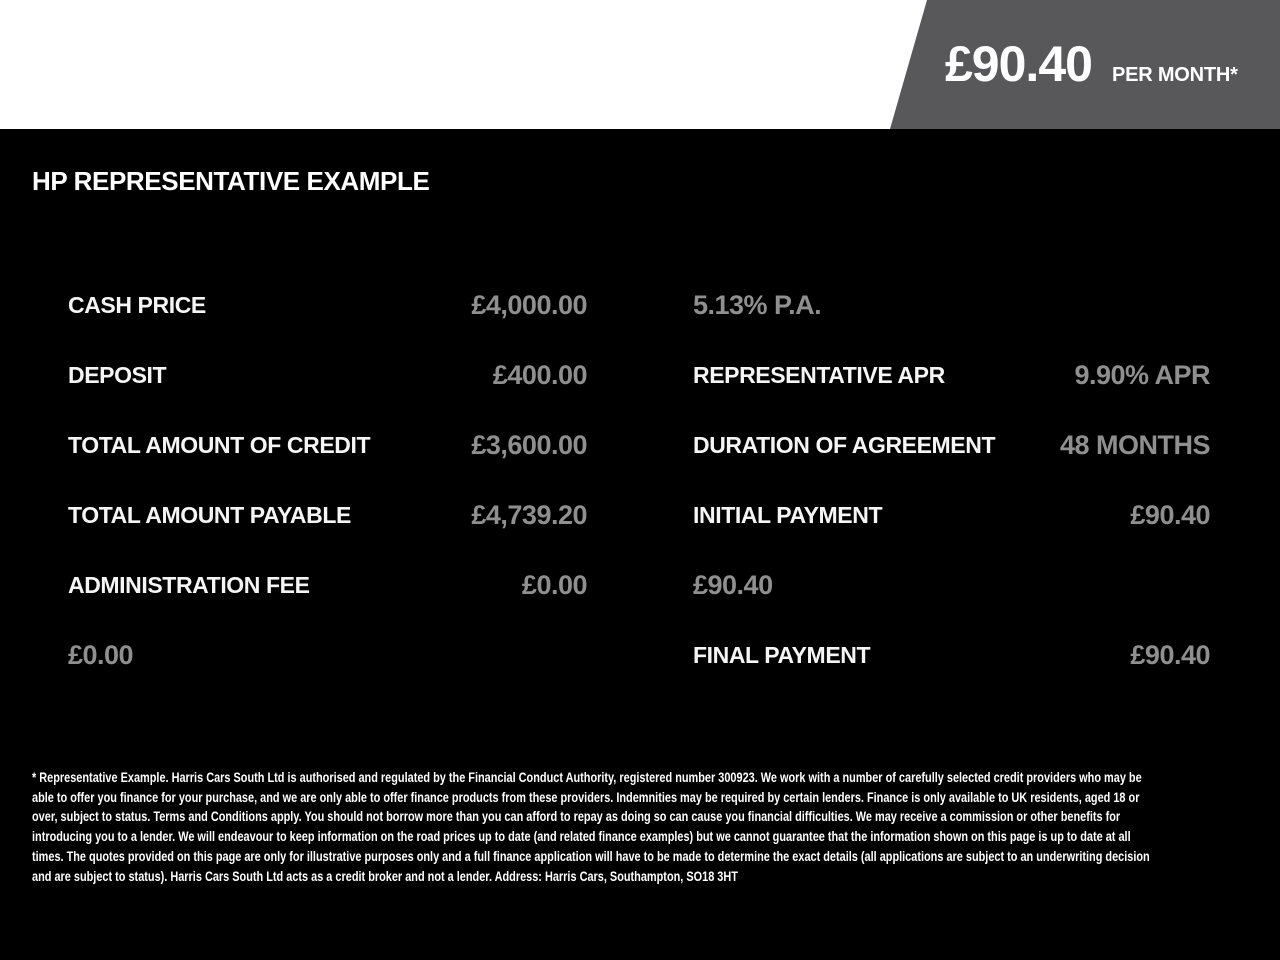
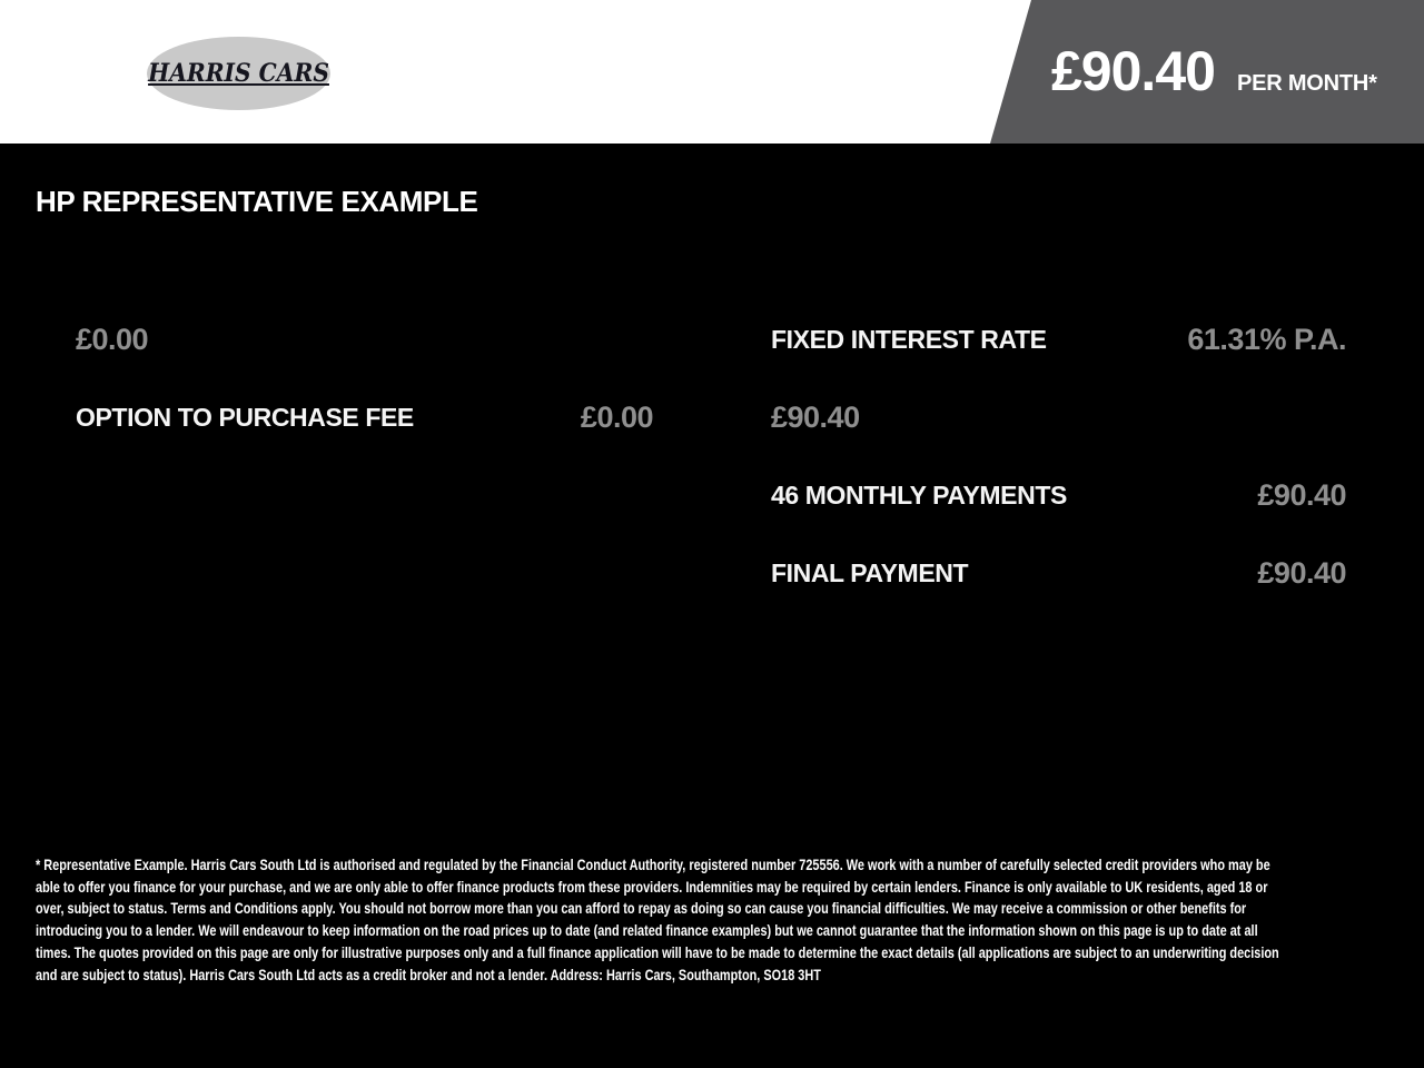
+ HARRIS CARS
  £90.40
  PER MONTH*
  HP REPRESENTATIVE EXAMPLE
- CASH PRICE
- £4,000.00
- DEPOSIT
- £400.00
- TOTAL AMOUNT OF CREDIT
- £3,600.00
- TOTAL AMOUNT PAYABLE
- £4,739.20
- ADMINISTRATION FEE
  £0.00
+ OPTION TO PURCHASE FEE
  £0.00
+ FIXED INTEREST RATE
- 5.13% P.A.
+ 61.31% P.A.
- REPRESENTATIVE APR
- 9.90% APR
- DURATION OF AGREEMENT
- 48 MONTHS
- INITIAL PAYMENT
  £90.40
+ 46 MONTHLY PAYMENTS
  £90.40
  FINAL PAYMENT
  £90.40
- * Representative Example. Harris Cars South Ltd is authorised and regulated by the Financial Conduct Authority, registered number 300923. We work with a number of carefully selected credit providers who may be able to offer you finance for your purchase, and we are only able to offer finance products from these providers. Indemnities may be required by certain lenders. Finance is only available to UK residents, aged 18 or over, subject to status. Terms and Conditions apply. You should not borrow more than you can afford to repay as doing so can cause you financial difficulties. We may receive a commission or other benefits for introducing you to a lender. We will endeavour to keep information on the road prices up to date (and related finance examples) but we cannot guarantee that the information shown on this page is up to date at all times. The quotes provided on this page are only for illustrative purposes only and a full finance application will have to be made to determine the exact details (all applications are subject to an underwriting decision and are subject to status). Harris Cars South Ltd acts as a credit broker and not a lender. Address: Harris Cars, Southampton, SO18 3HT
+ * Representative Example. Harris Cars South Ltd is authorised and regulated by the Financial Conduct Authority, registered number 725556. We work with a number of carefully selected credit providers who may be able to offer you finance for your purchase, and we are only able to offer finance products from these providers. Indemnities may be required by certain lenders. Finance is only available to UK residents, aged 18 or over, subject to status. Terms and Conditions apply. You should not borrow more than you can afford to repay as doing so can cause you financial difficulties. We may receive a commission or other benefits for introducing you to a lender. We will endeavour to keep information on the road prices up to date (and related finance examples) but we cannot guarantee that the information shown on this page is up to date at all times. The quotes provided on this page are only for illustrative purposes only and a full finance application will have to be made to determine the exact details (all applications are subject to an underwriting decision and are subject to status). Harris Cars South Ltd acts as a credit broker and not a lender. Address: Harris Cars, Southampton, SO18 3HT
